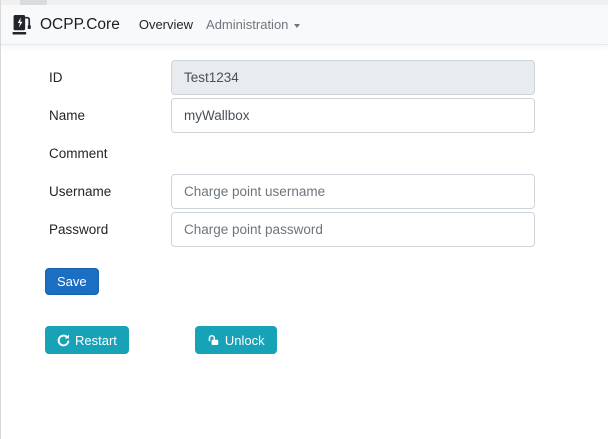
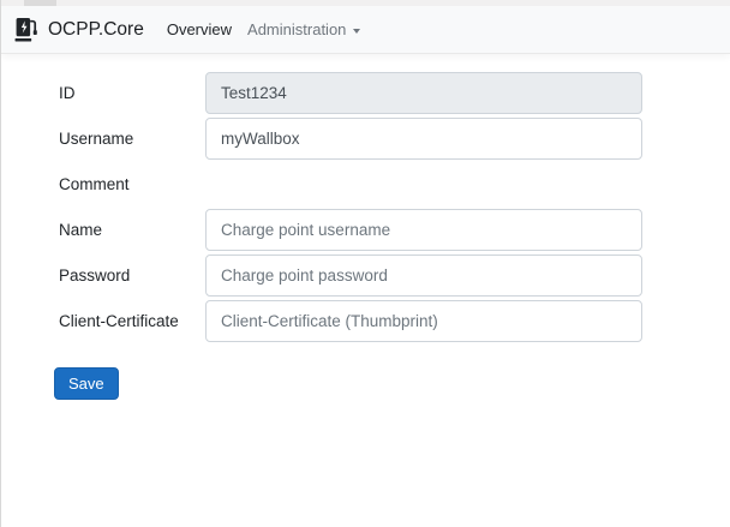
  OCPP.Core
  Overview
  Administration
  ID
  Test1234
- Name
+ Username
  myWallbox
  Comment
- Username
+ Name
  Charge point username
  Password
  Charge point password
+ Client-Certificate
+ Client-Certificate (Thumbprint)
  Save
- Restart
- Unlock
